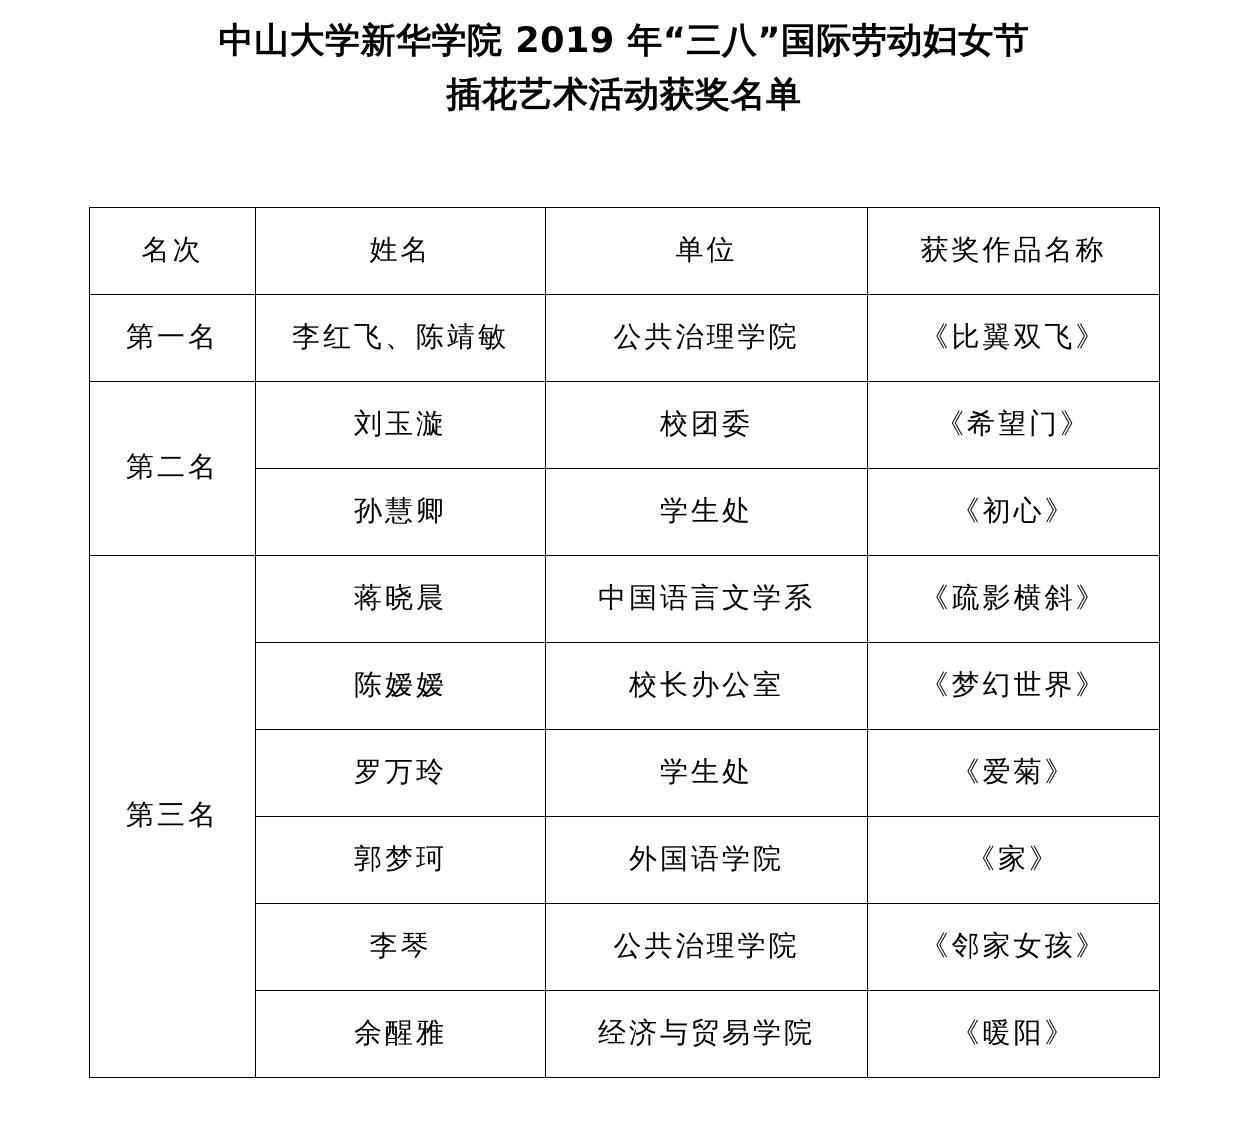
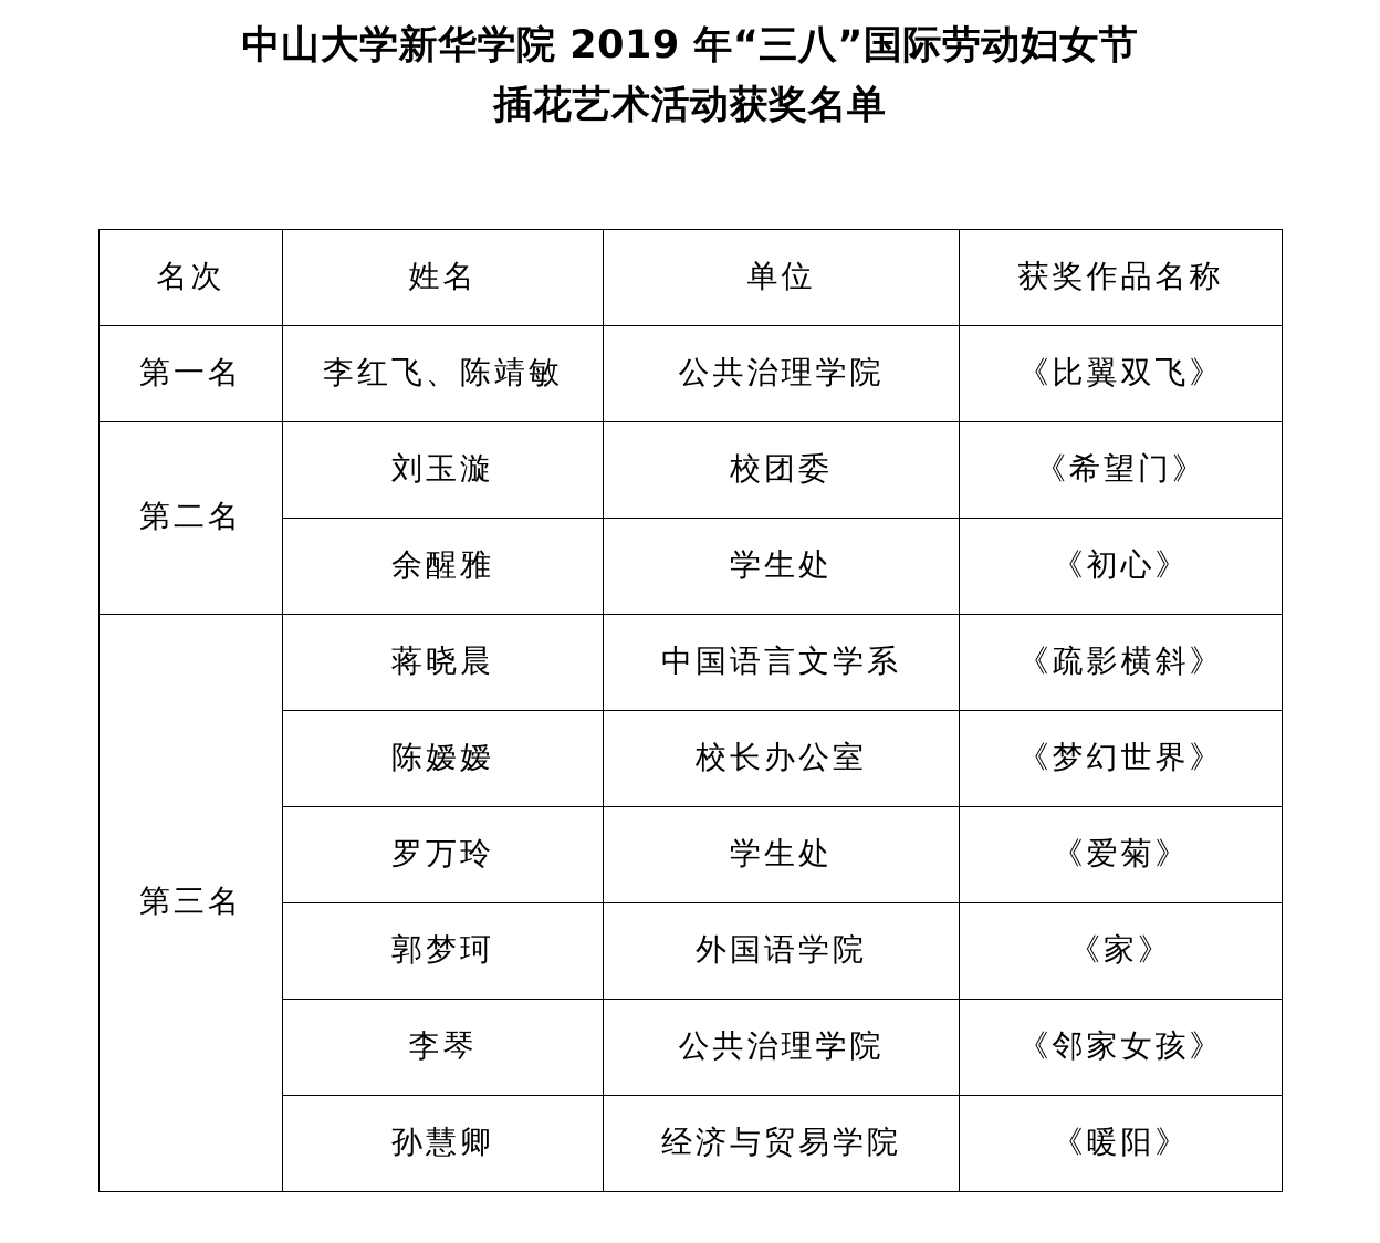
  中山大学新华学院 2019 年“三八”国际劳动妇女节
  插花艺术活动获奖名单
  名次	姓名	单位	获奖作品名称
  第一名	李红飞、陈靖敏	公共治理学院	《比翼双飞》
  第二名	刘玉漩	校团委	《希望门》
- 孙慧卿	学生处	《初心》
+ 余醒雅	学生处	《初心》
  第三名	蒋晓晨	中国语言文学系	《疏影横斜》
  陈嫒嫒	校长办公室	《梦幻世界》
  罗万玲	学生处	《爱菊》
  郭梦珂	外国语学院	《家》
  李琴	公共治理学院	《邻家女孩》
- 余醒雅	经济与贸易学院	《暖阳》
+ 孙慧卿	经济与贸易学院	《暖阳》
